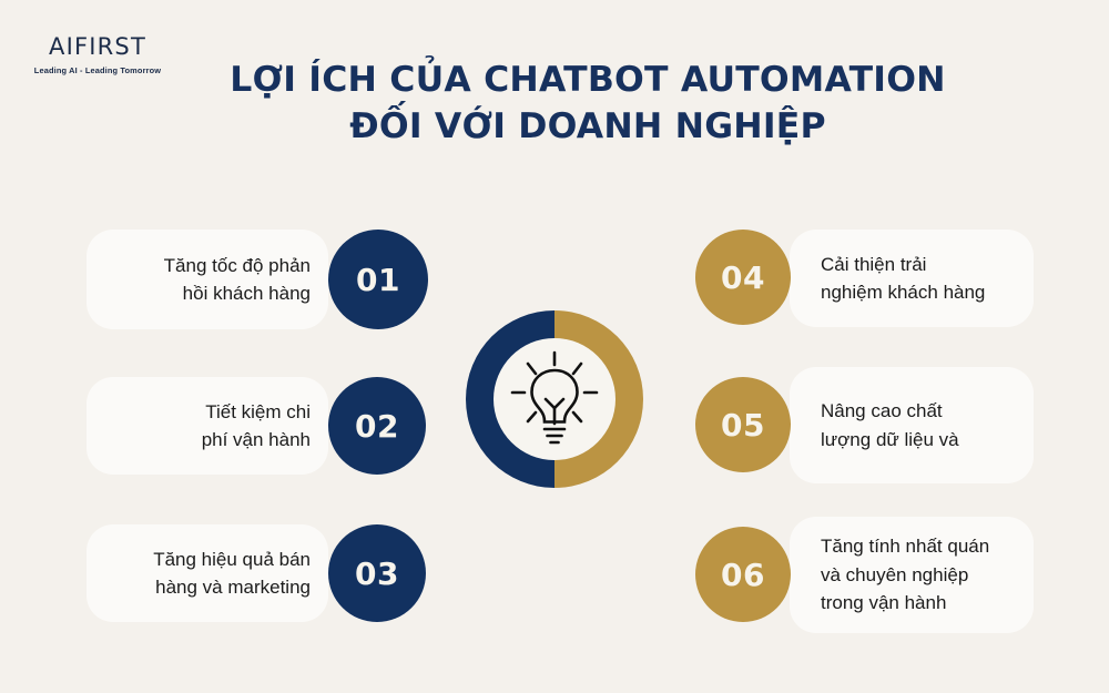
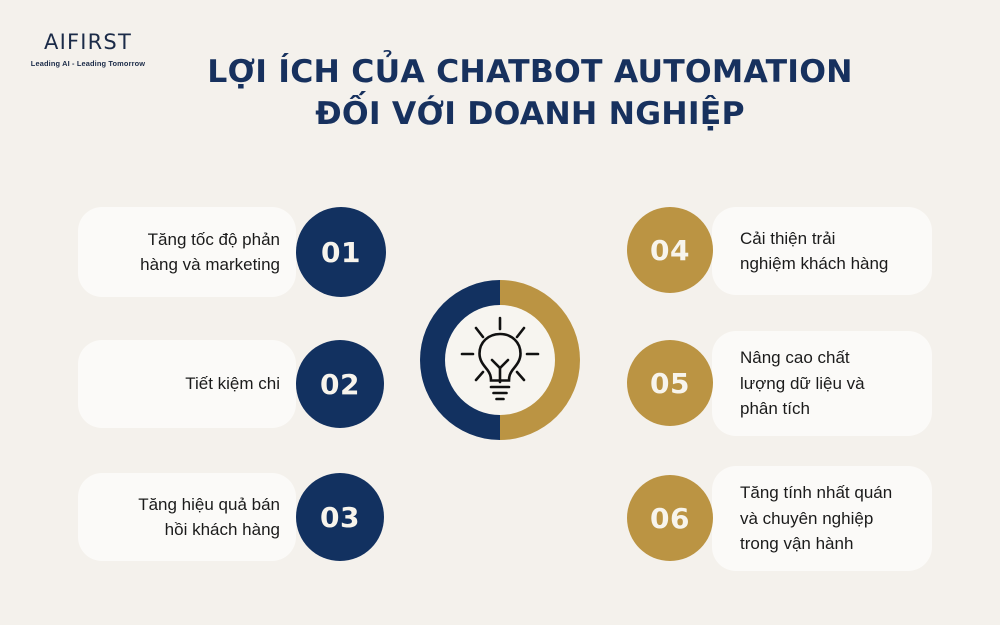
  AIFIRST
  Leading AI - Leading Tomorrow
  LỢI ÍCH CỦA CHATBOT AUTOMATION
  ĐỐI VỚI DOANH NGHIỆP
  Tăng tốc độ phản
- hồi khách hàng
+ hàng và marketing
  01
  Tiết kiệm chi
- phí vận hành
  02
  Tăng hiệu quả bán
- hàng và marketing
+ hồi khách hàng
  03
  Cải thiện trải
  nghiệm khách hàng
  04
  Nâng cao chất
  lượng dữ liệu và
+ phân tích
  05
  Tăng tính nhất quán
  và chuyên nghiệp
  trong vận hành
  06
